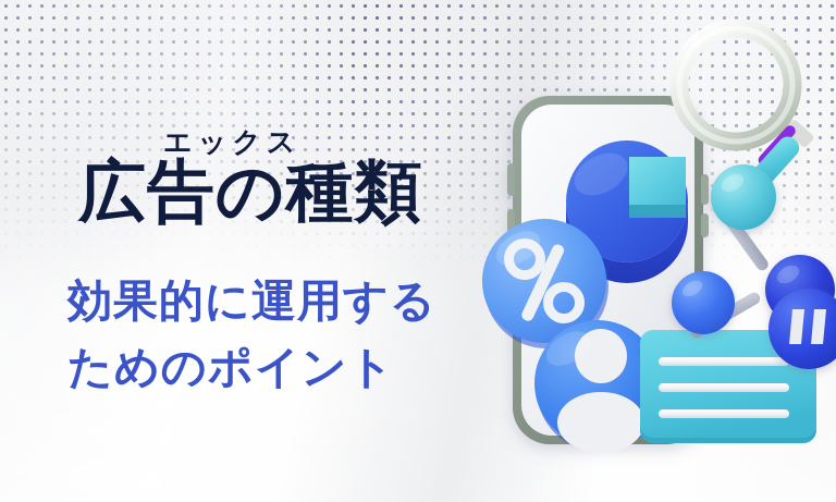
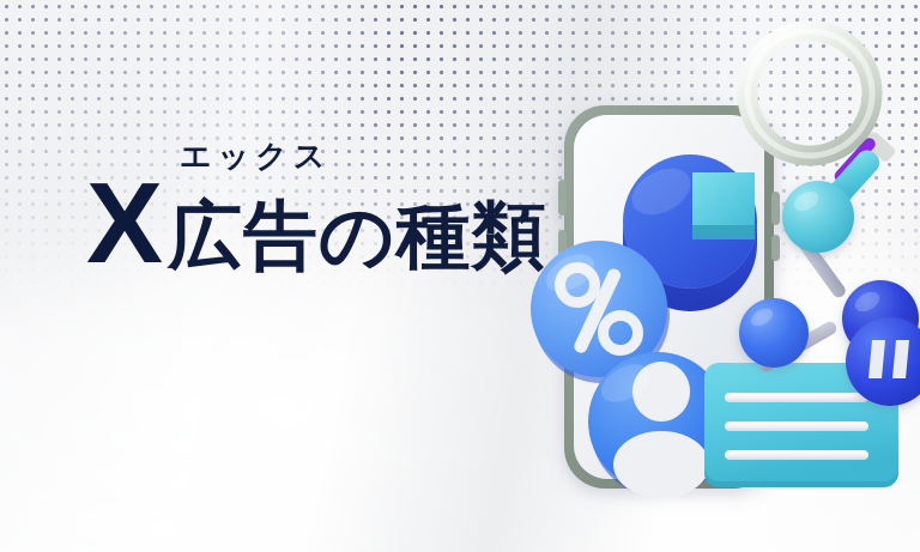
  エックス
+ X
  広告の種類
- 効果的に運用する
- ためのポイント
